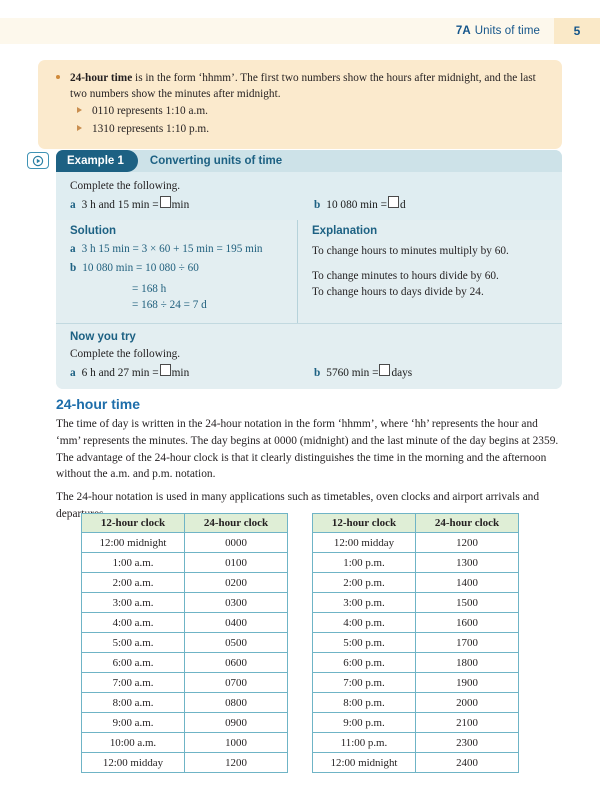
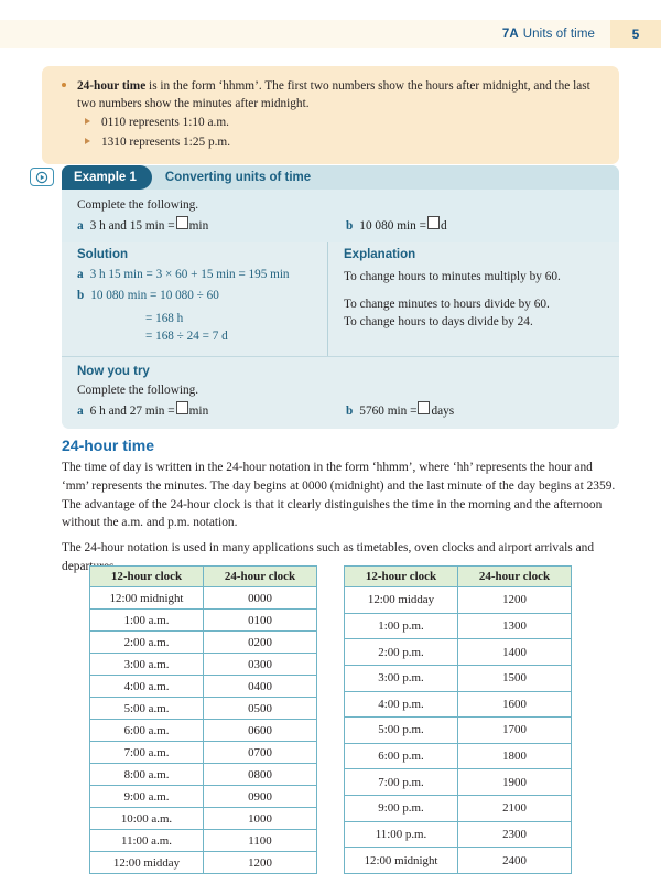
  7A
  Units of time
  5
  24-hour time is in the form ‘hhmm’. The first two numbers show the hours after midnight, and the last two numbers show the minutes after midnight.
  0110 represents 1:10 a.m.
- 1310 represents 1:10 p.m.
+ 1310 represents 1:25 p.m.
  Example 1
  Converting units of time
  Complete the following.
  a
  3 h and 15 min =
  min
  b
  10 080 min =
  d
  Solution
  a
  3 h 15 min = 3 × 60 + 15 min = 195 min
  b
  10 080 min = 10 080 ÷ 60
  = 168 h
  = 168 ÷ 24 = 7 d
  Explanation
  To change hours to minutes multiply by 60.
  To change minutes to hours divide by 60.
  To change hours to days divide by 24.
  Now you try
  Complete the following.
  a
  6 h and 27 min =
  min
  b
  5760 min =
  days
  24-hour time
  The time of day is written in the 24-hour notation in the form ‘hhmm’, where ‘hh’ represents the hour and ‘mm’ represents the minutes. The day begins at 0000 (midnight) and the last minute of the day begins at 2359. The advantage of the 24-hour clock is that it clearly distinguishes the time in the morning and the afternoon without the a.m. and p.m. notation.
  The 24-hour notation is used in many applications such as timetables, oven clocks and airport arrivals and depar
  12-hour clock	24-hour clock
  12:00 midnight	0000
  1:00 a.m.	0100
  2:00 a.m.	0200
  3:00 a.m.	0300
  4:00 a.m.	0400
  5:00 a.m.	0500
  6:00 a.m.	0600
  7:00 a.m.	0700
  8:00 a.m.	0800
  9:00 a.m.	0900
  10:00 a.m.	1000
+ 11:00 a.m.	1100
  12:00 midday	1200
  12-hour clock	24-hour clock
  12:00 midday	1200
  1:00 p.m.	1300
  2:00 p.m.	1400
  3:00 p.m.	1500
  4:00 p.m.	1600
  5:00 p.m.	1700
  6:00 p.m.	1800
  7:00 p.m.	1900
- 8:00 p.m.	2000
  9:00 p.m.	2100
  11:00 p.m.	2300
  12:00 midnight	2400
